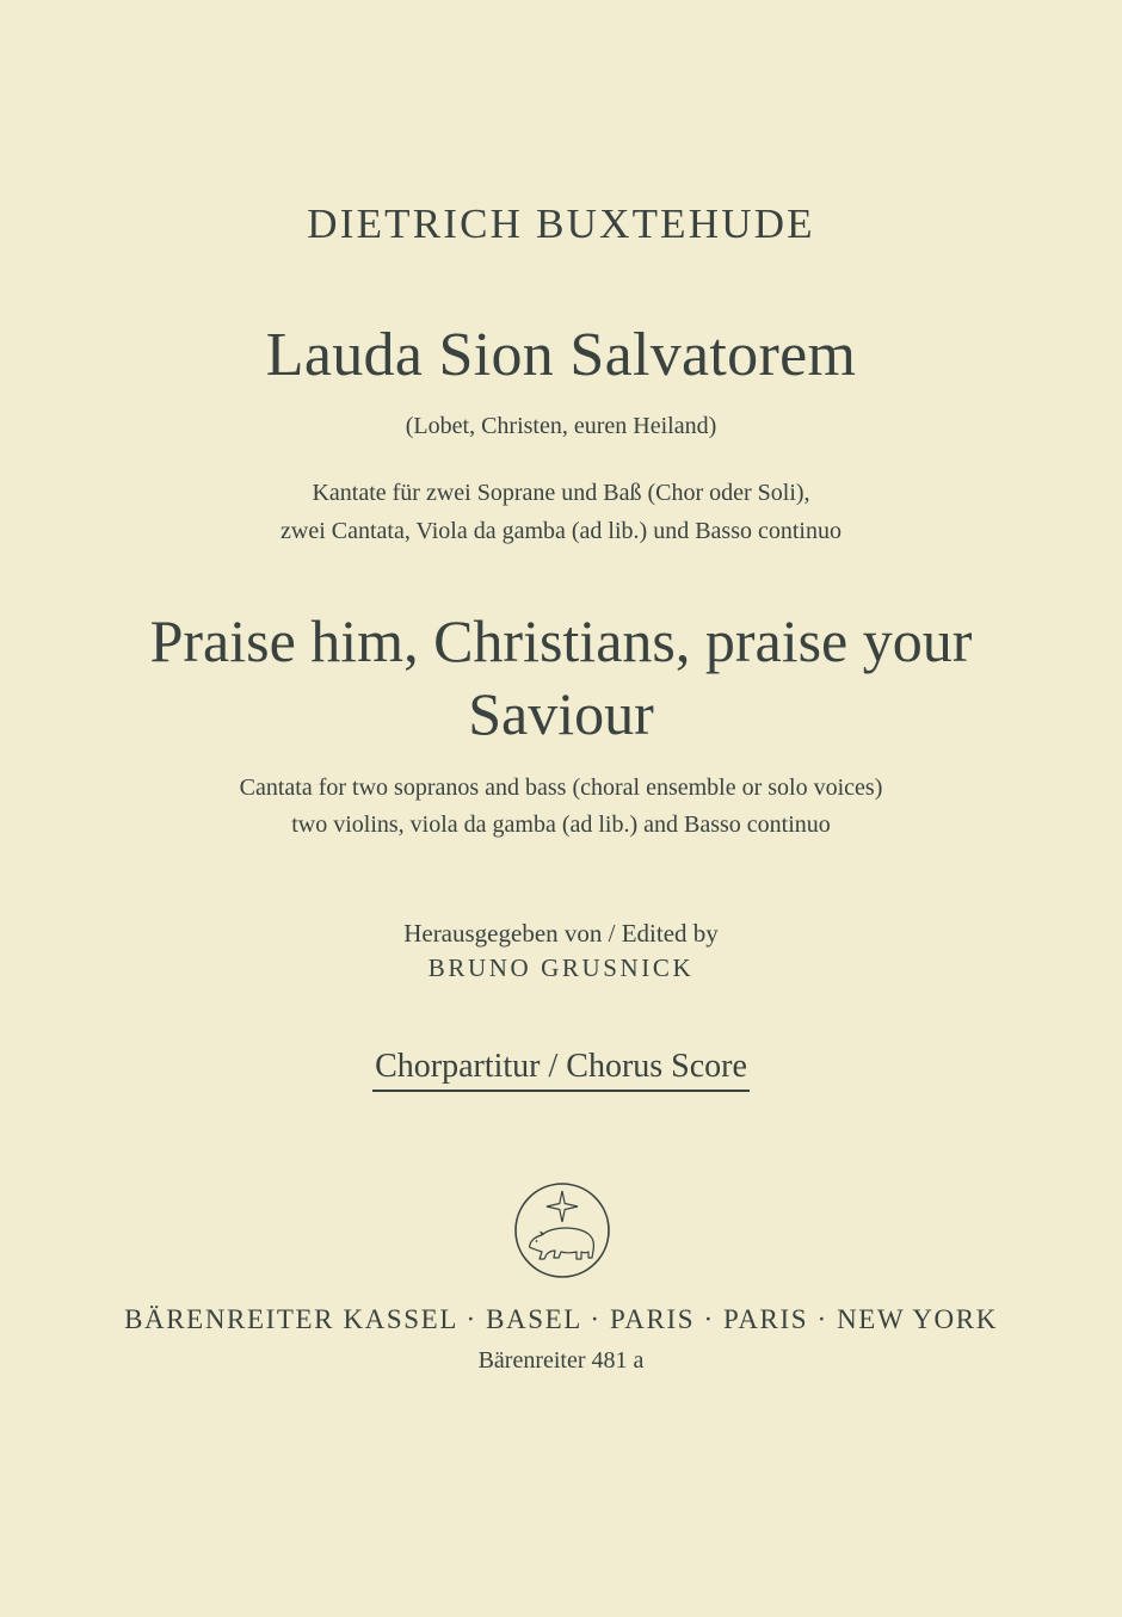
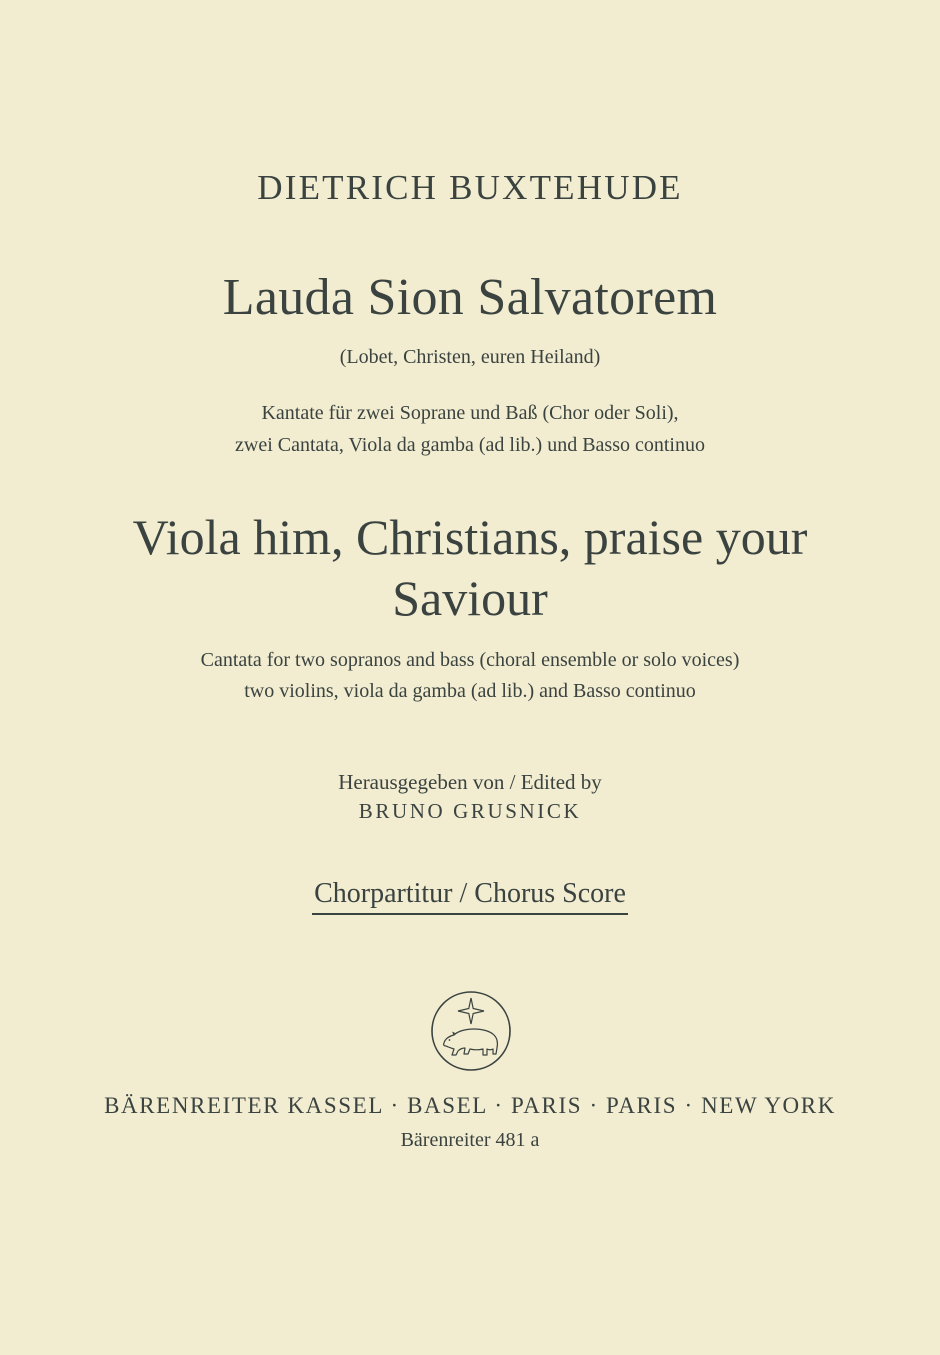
  DIETRICH BUXTEHUDE
  Lauda Sion Salvatorem
  (Lobet, Christen, euren Heiland)
  Kantate für zwei Soprane und Baß (Chor oder Soli),
  zwei Cantata, Viola da gamba (ad lib.) und Basso continuo
- Praise him, Christians, praise your
+ Viola him, Christians, praise your
  Saviour
  Cantata for two sopranos and bass (choral ensemble or solo voices)
  two violins, viola da gamba (ad lib.) and Basso continuo
  Herausgegeben von / Edited by
  BRUNO GRUSNICK
  Chorpartitur / Chorus Score
  BÄRENREITER KASSEL · BASEL · PARIS · PARIS · NEW YORK
  Bärenreiter 481 a
